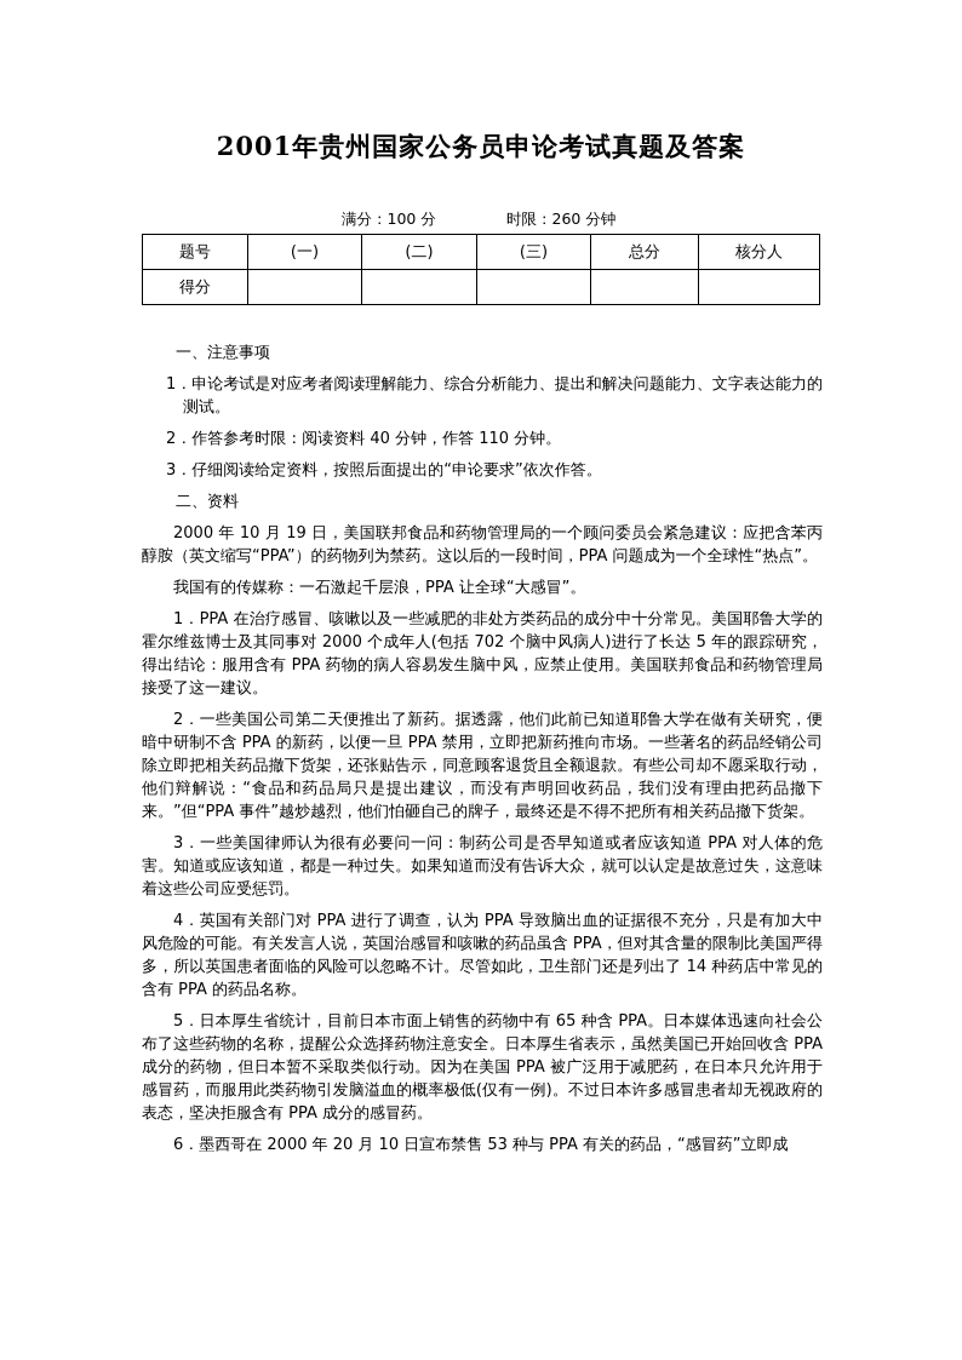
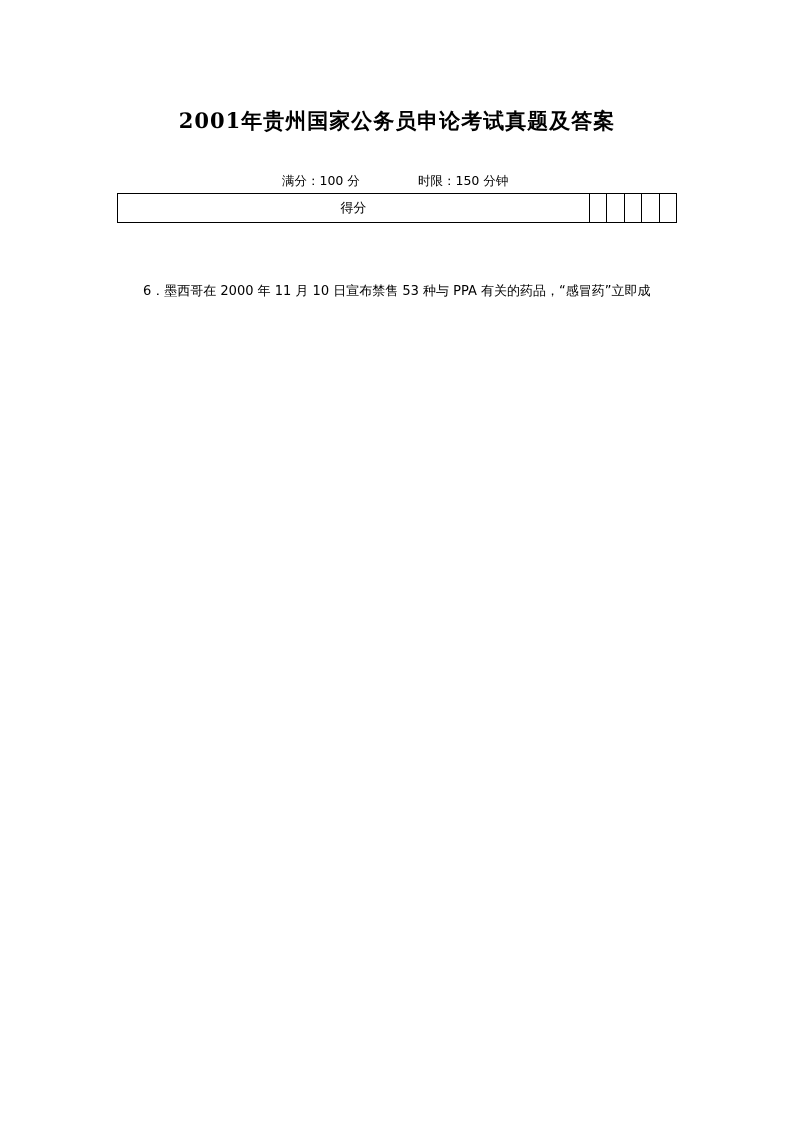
  2001年贵州国家公务员申论考试真题及答案
  满分：100 分
- 时限：260 分钟
+ 时限：150 分钟
- 题号	(一)	(二)	(三)	总分	核分人
  得分
- 一、注意事项
- 1．申论考试是对应考者阅读理解能力、综合分析能力、提出和解决问题能力、文字表达能力的测试。
- 2．作答参考时限：阅读资料 40 分钟，作答 110 分钟。
- 3．仔细阅读给定资料，按照后面提出的“申论要求”依次作答。
- 二、资料
- 2000 年 10 月 19 日，美国联邦食品和药物管理局的一个顾问委员会紧急建议：应把含苯丙醇胺（英文缩写“PPA”）的药物列为禁药。这以后的一段时间，PPA 问题成为一个全球性“热点”。
- 我国有的传媒称：一石激起千层浪，PPA 让全球“大感冒”。
- 1．PPA 在治疗感冒、咳嗽以及一些减肥的非处方类药品的成分中十分常见。美国耶鲁大学的霍尔维兹博士及其同事对 2000 个成年人(包括 702 个脑中风病人)进行了长达 5 年的跟踪研究，得出结论：服用含有 PPA 药物的病人容易发生脑中风，应禁止使用。美国联邦食品和药物管理局接受了这一建议。
- 2．一些美国公司第二天便推出了新药。据透露，他们此前已知道耶鲁大学在做有关研究，便暗中研制不含 PPA 的新药，以便一旦 PPA 禁用，立即把新药推向市场。一些著名的药品经销公司除立即把相关药品撤下货架，还张贴告示，同意顾客退货且全额退款。有些公司却不愿采取行动，他们辩解说：“食品和药品局只是提出建议，而没有声明回收药品，我们没有理由把药品撤下来。”但“PPA 事件”越炒越烈，他们怕砸自己的牌子，最终还是不得不把所有相关药品撤下货架。
- 3．一些美国律师认为很有必要问一问：制药公司是否早知道或者应该知道 PPA 对人体的危害。知道或应该知道，都是一种过失。如果知道而没有告诉大众，就可以认定是故意过失，这意味着这些公司应受惩罚。
- 4．英国有关部门对 PPA 进行了调查，认为 PPA 导致脑出血的证据很不充分，只是有加大中风危险的可能。有关发言人说，英国治感冒和咳嗽的药品虽含 PPA，但对其含量的限制比美国严得多，所以英国患者面临的风险可以忽略不计。尽管如此，卫生部门还是列出了 14 种药店中常见的含有 PPA 的药品名称。
- 5．日本厚生省统计，目前日本市面上销售的药物中有 65 种含 PPA。日本媒体迅速向社会公布了这些药物的名称，提醒公众选择药物注意安全。日本厚生省表示，虽然美国已开始回收含 PPA 成分的药物，但日本暂不采取类似行动。因为在美国 PPA 被广泛用于减肥药，在日本只允许用于感冒药，而服用此类药物引发脑溢血的概率极低(仅有一例)。不过日本许多感冒患者却无视政府的表态，坚决拒服含有 PPA 成分的感冒药。
- 6．墨西哥在 2000 年 20 月 10 日宣布禁售 53 种与 PPA 有关的药品，“感冒药”立即成
+ 6．墨西哥在 2000 年 11 月 10 日宣布禁售 53 种与 PPA 有关的药品，“感冒药”立即成
